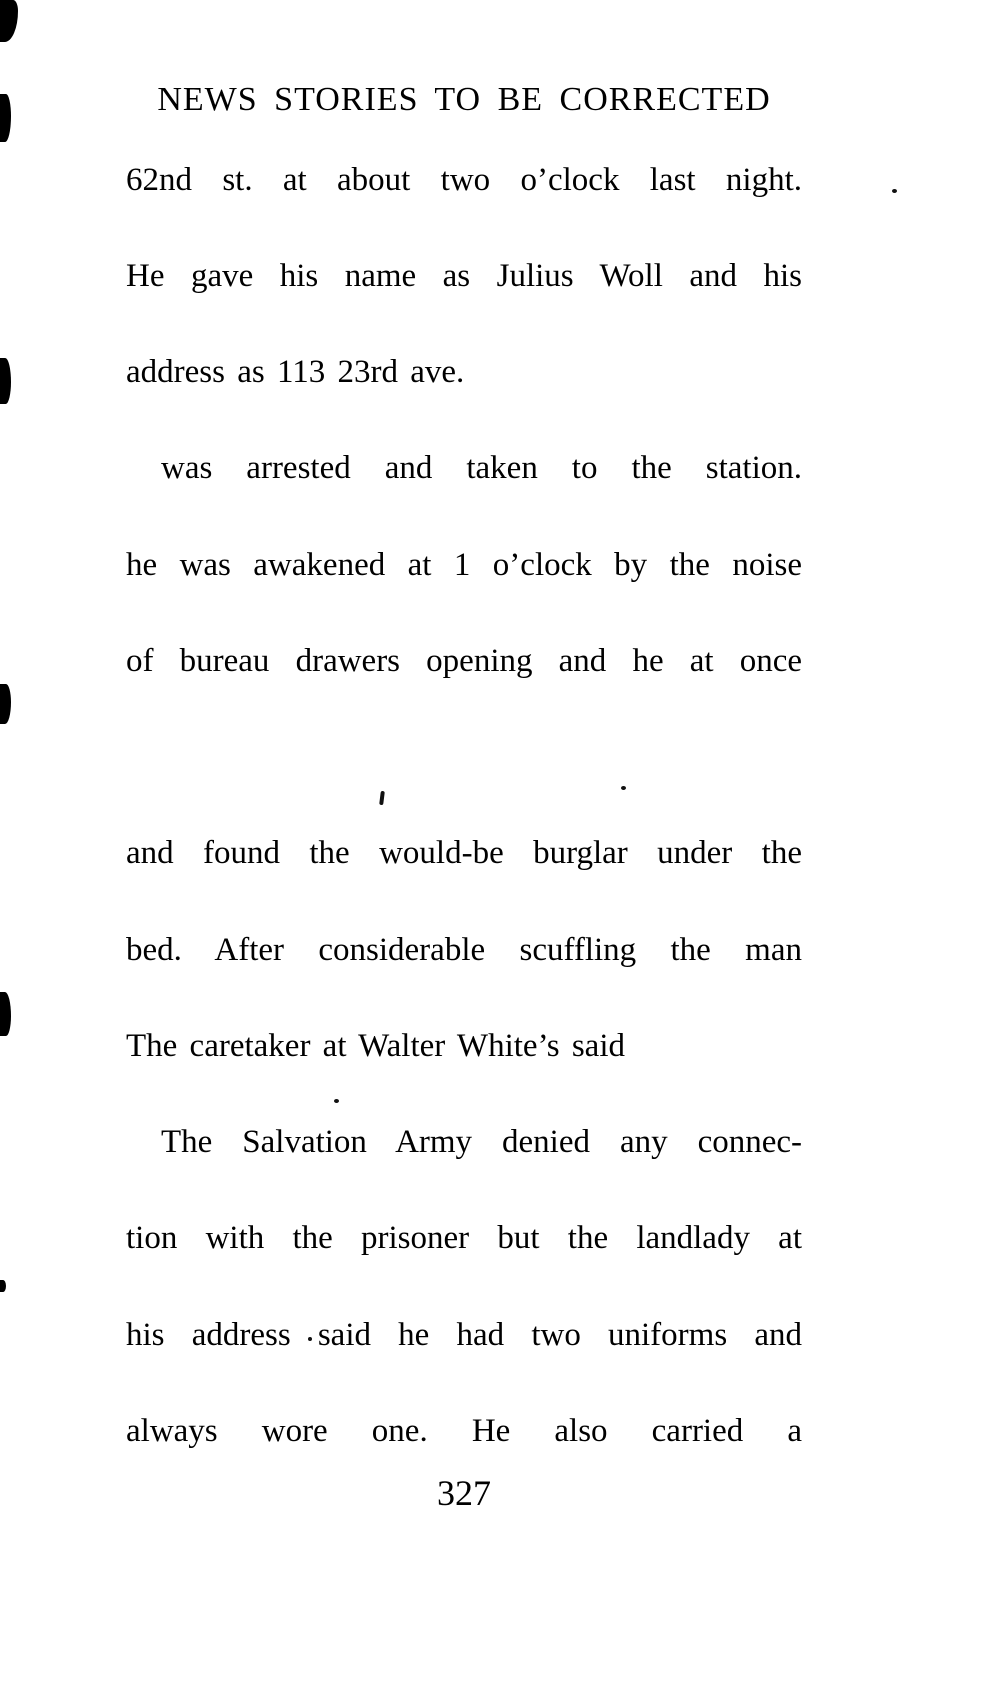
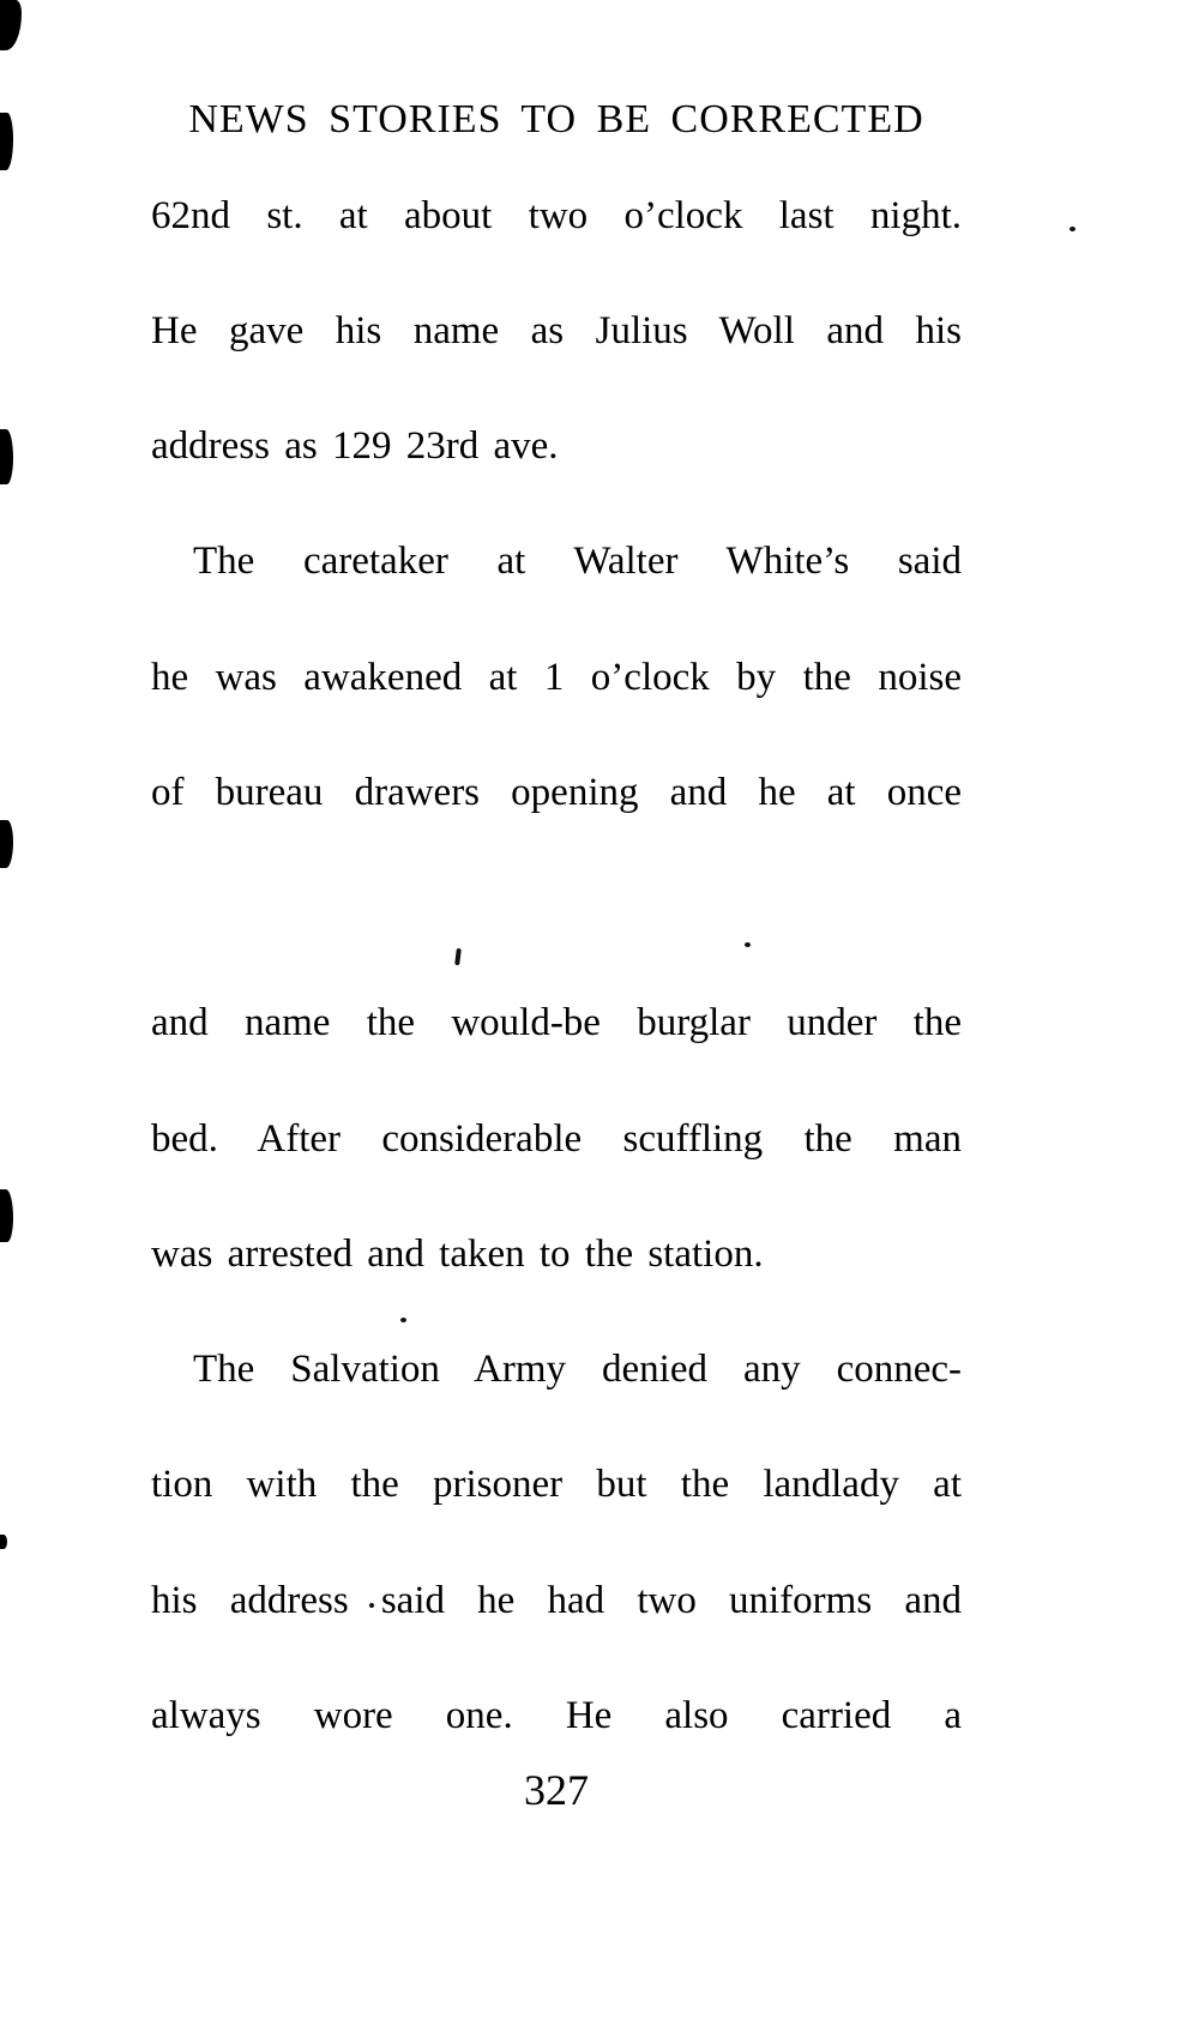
  NEWS STORIES TO BE CORRECTED
  62nd st. at about two o’clock last night.
  He gave his name as Julius Woll and his
- address as 113 23rd ave.
+ address as 129 23rd ave.
- was arrested and taken to the station.
+ The caretaker at Walter White’s said
  he was awakened at 1 o’clock by the noise
  of bureau drawers opening and he at once
- and found the would-be burglar under the
+ and name the would-be burglar under the
  bed. After considerable scuffling the man
- The caretaker at Walter White’s said
+ was arrested and taken to the station.
  The Salvation Army denied any connec-
  tion with the prisoner but the landlady at
  his address said he had two uniforms and
  always wore one. He also carried a
  327
